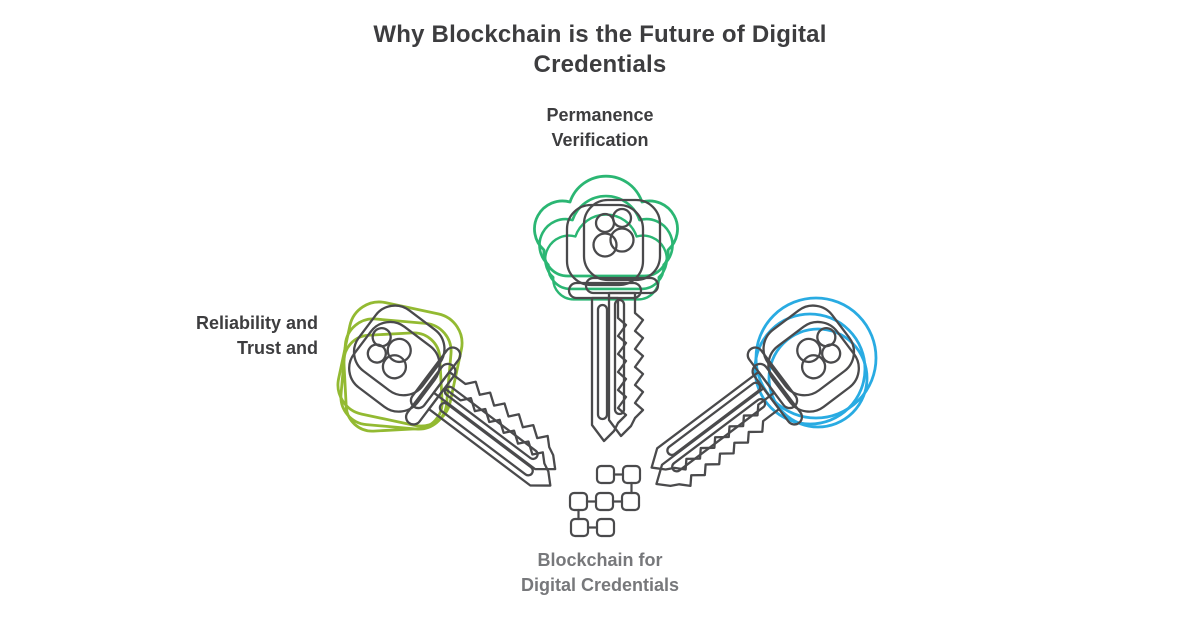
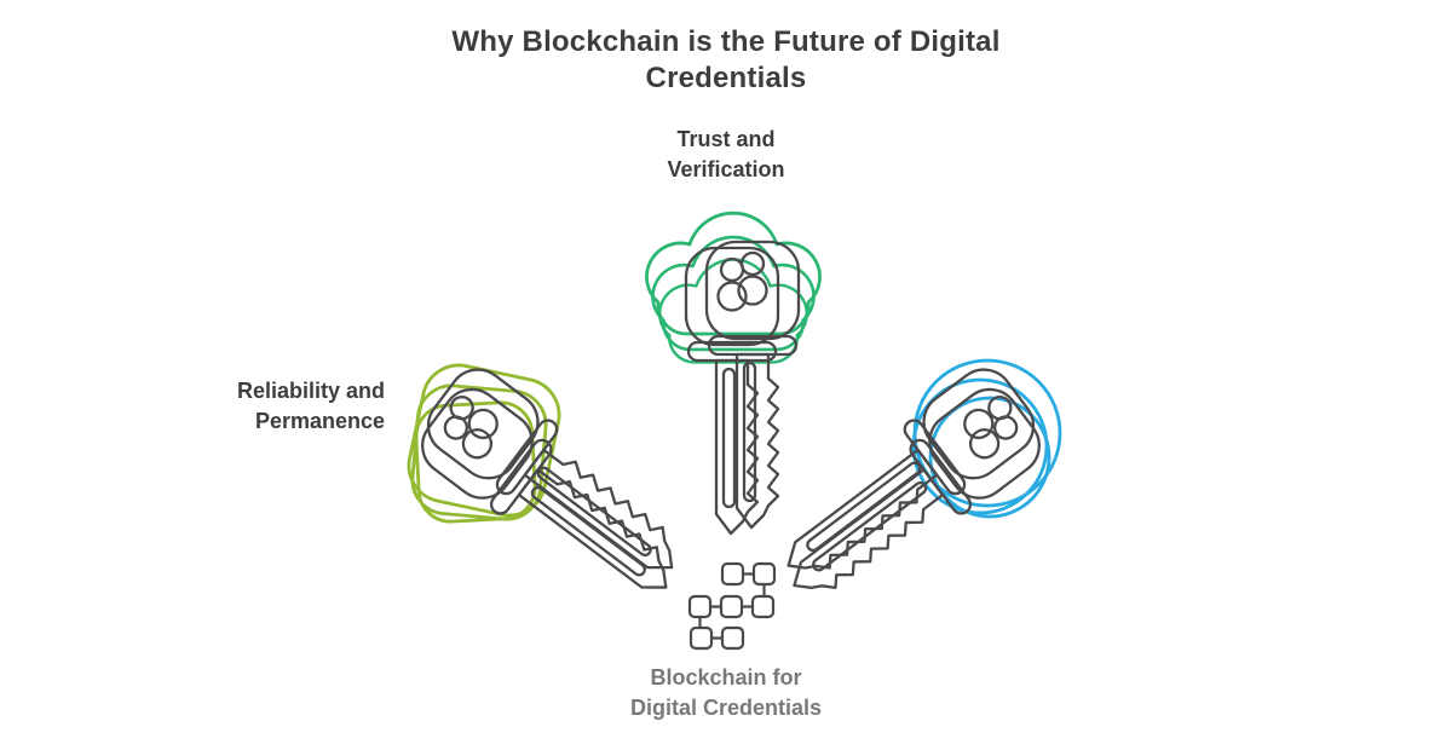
  Why Blockchain is the Future of Digital
  Credentials
- Permanence
+ Trust and
  Verification
  Reliability and
- Trust and
+ Permanence
  Blockchain for
  Digital Credentials
